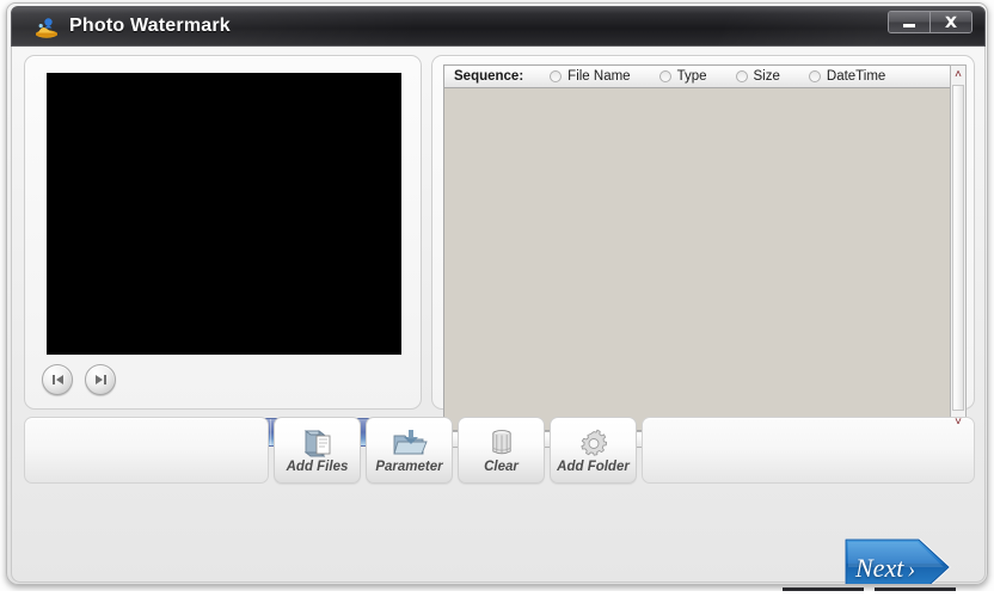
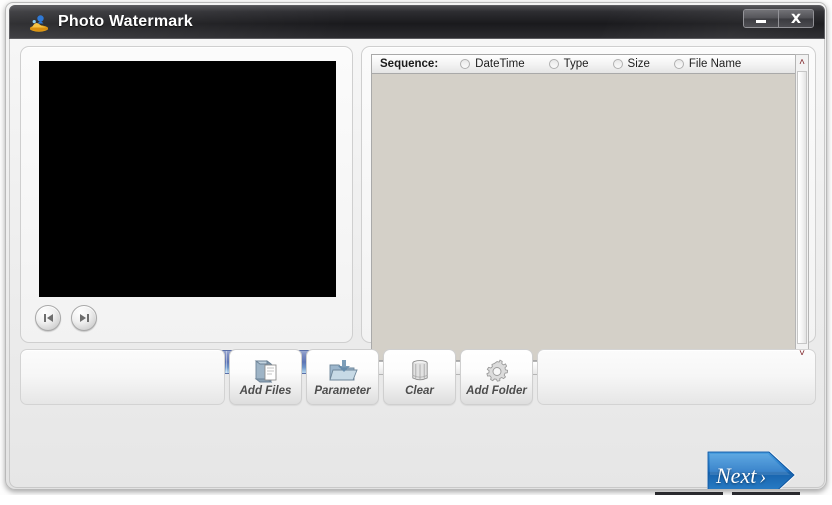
  Photo Watermark
  Sequence:
- File Name
+ DateTime
  Type
  Size
- DateTime
+ File Name
  ˄
  ˅
  Add Files
  Parameter
  Clear
  Add Folder
  Next ›
